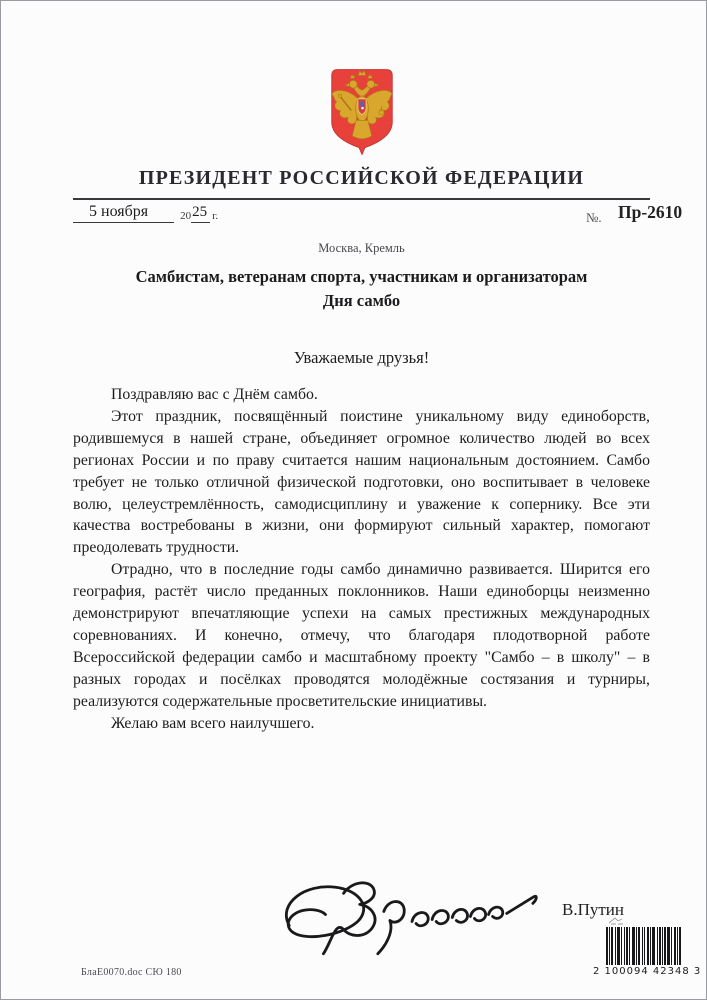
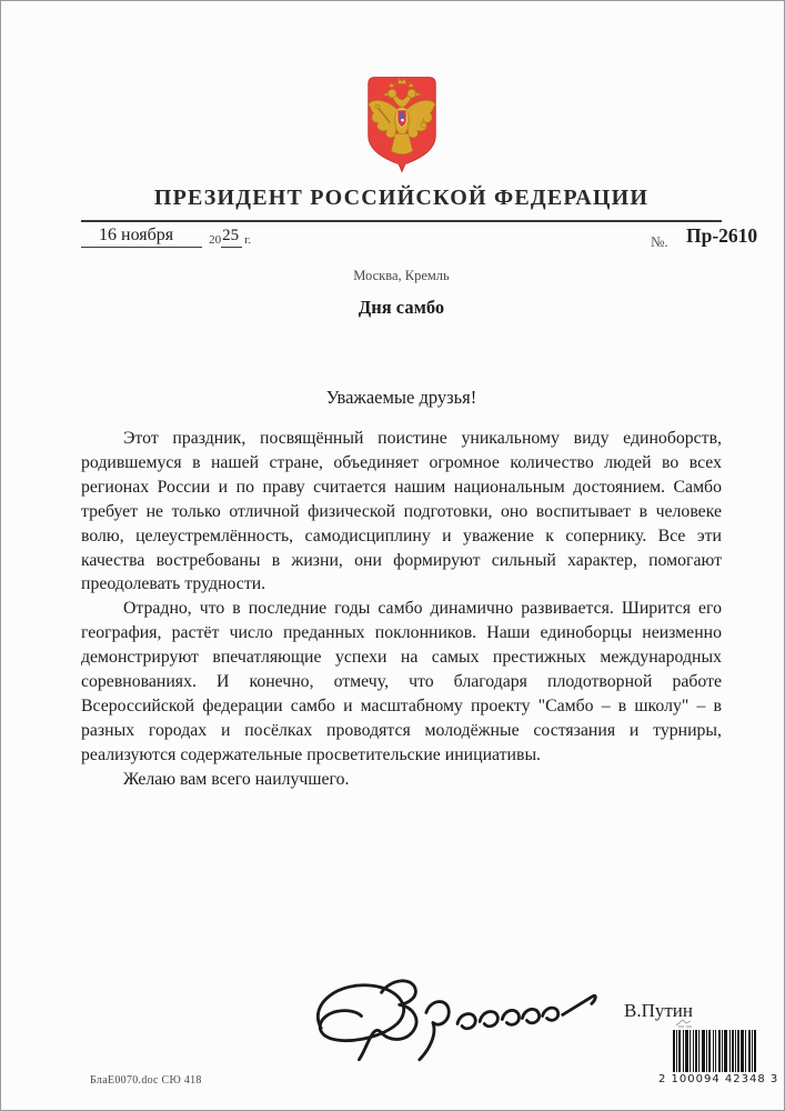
  ПРЕЗИДЕНТ РОССИЙСКОЙ ФЕДЕРАЦИИ
- 5 ноября 2025 г.
+ 16 ноября 2025 г.
  №.
  Пр-2610
  Москва, Кремль
- Самбистам, ветеранам спорта, участникам и организаторам
  Дня самбо
  Уважаемые друзья!
- Поздравляю вас с Днём самбо.
  Этот праздник, посвящённый поистине уникальному виду единоборств, родившемуся в нашей стране, объединяет огромное количество людей во всех регионах России и по праву считается нашим национальным достоянием. Самбо требует не только отличной физической подготовки, оно воспитывает в человеке волю, целеустремлённость, самодисциплину и уважение к сопернику. Все эти качества востребованы в жизни, они формируют сильный характер, помогают преодолевать трудности.
  Отрадно, что в последние годы самбо динамично развивается. Ширится его география, растёт число преданных поклонников. Наши единоборцы неизменно демонстрируют впечатляющие успехи на самых престижных международных соревнованиях. И конечно, отмечу, что благодаря плодотворной работе Всероссийской федерации самбо и масштабному проекту "Самбо – в школу" – в разных городах и посёлках проводятся молодёжные состязания и турниры, реализуются содержательные просветительские инициативы.
  Желаю вам всего наилучшего.
  В.Путин
- БлаЕ0070.doc СЮ 180
+ БлаЕ0070.doc СЮ 418
  2 100094 42348 3
